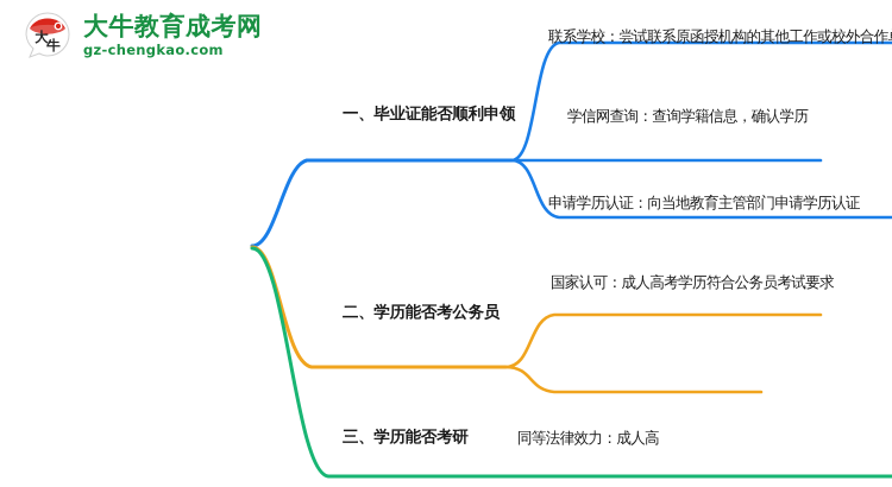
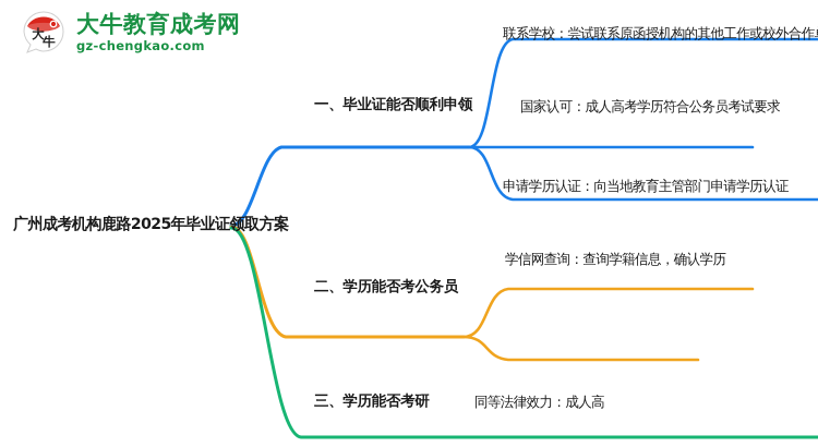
  大
  牛
  大牛教育成考网
  gz-chengkao.com
+ 广州成考机构鹿路2025年毕业证领取方案
  一、毕业证能否顺利申领
  二、学历能否考公务员
  三、学历能否考研
  联系学校：尝试联系原函授机构的其他工作或校外合作
- 学信网查询：查询学籍信息，确认学历
+ 国家认可：成人高考学历符合公务员考试要求
  申请学历认证：向当地教育主管部门申请学历认证
- 国家认可：成人高考学历符合公务员考试要求
+ 学信网查询：查询学籍信息，确认学历
  同等法律效力：成人高
